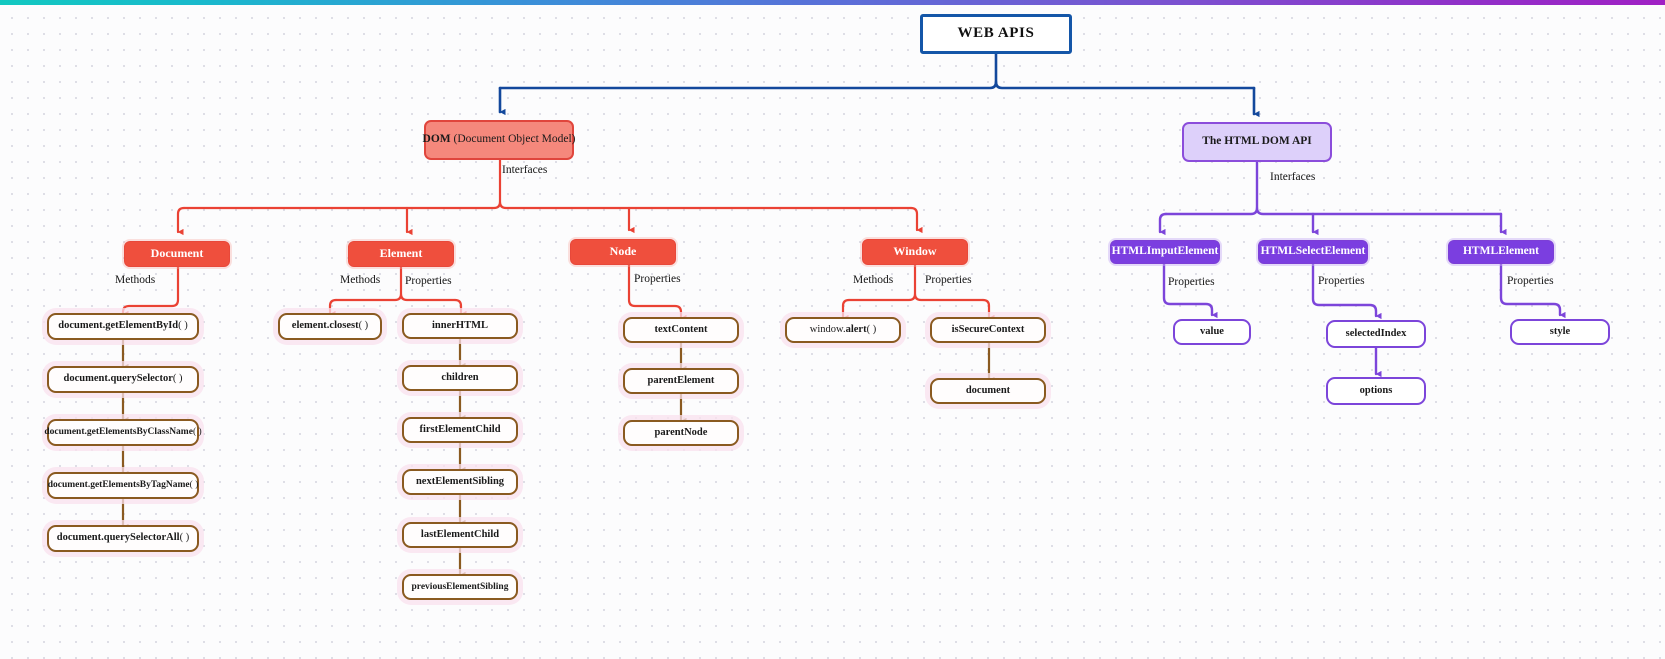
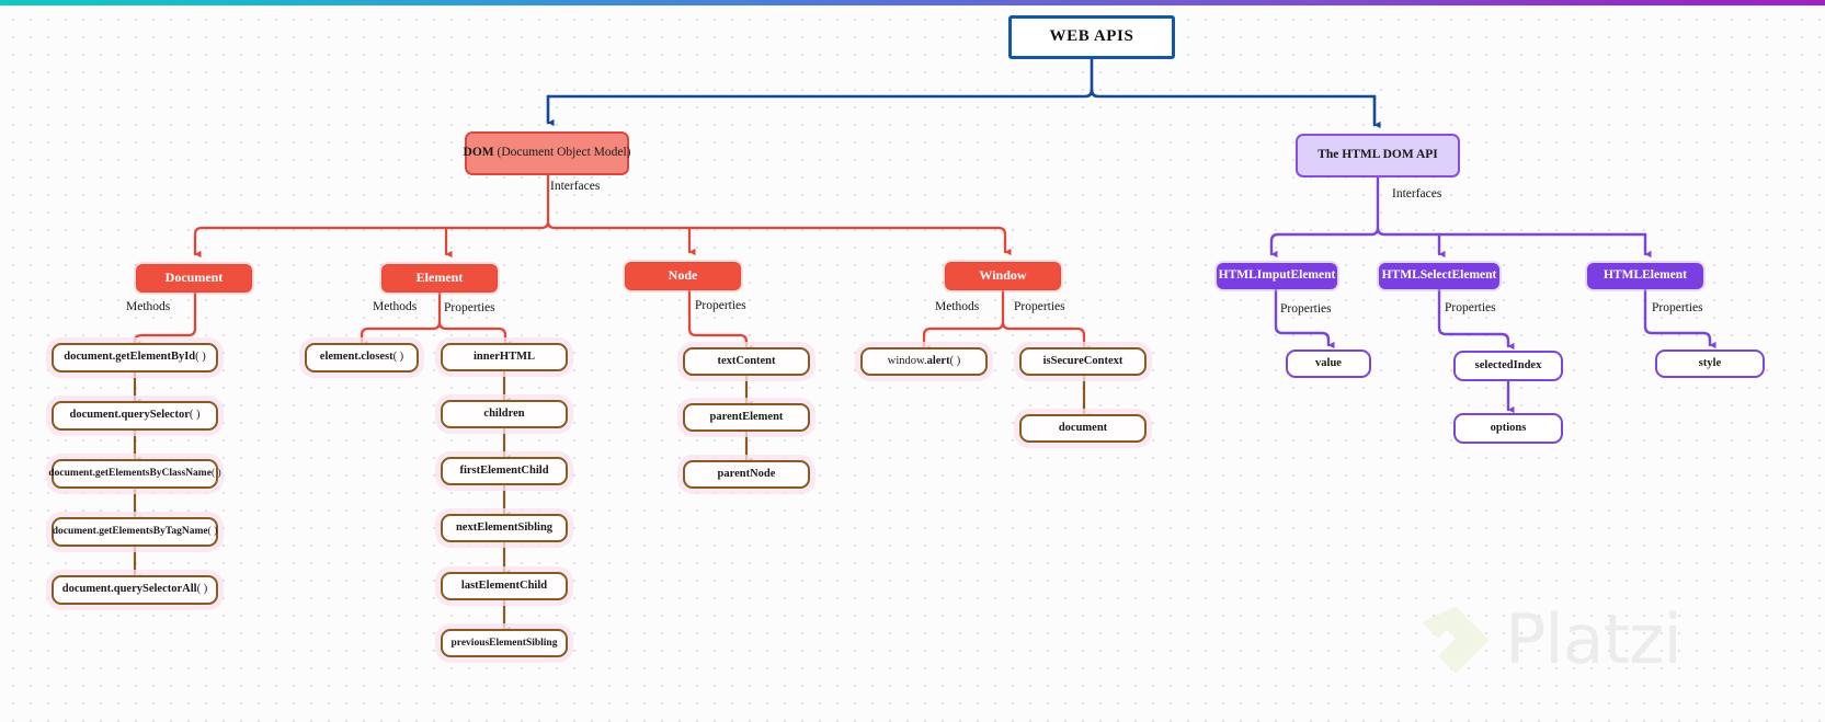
  WEB APIS
  DOM (Document Object Model)
  The HTML DOM API
  Interfaces
  Interfaces
  Document
  Element
  Node
  Window
  HTMLImputElement
  HTMLSelectElement
  HTMLElement
  Methods
  Methods
  Properties
  Properties
  Methods
  Properties
  Properties
  Properties
  Properties
  document.getElementById( )
  document.querySelector( )
  document.getElementsByClassName( )
  document.getElementsByTagName( )
  document.querySelectorAll( )
  element.closest( )
  innerHTML
  children
  firstElementChild
  nextElementSibling
  lastElementChild
  previousElementSibling
  textContent
  parentElement
  parentNode
  window.alert( )
  isSecureContext
  document
  value
  selectedIndex
  options
  style
+ Platzi
